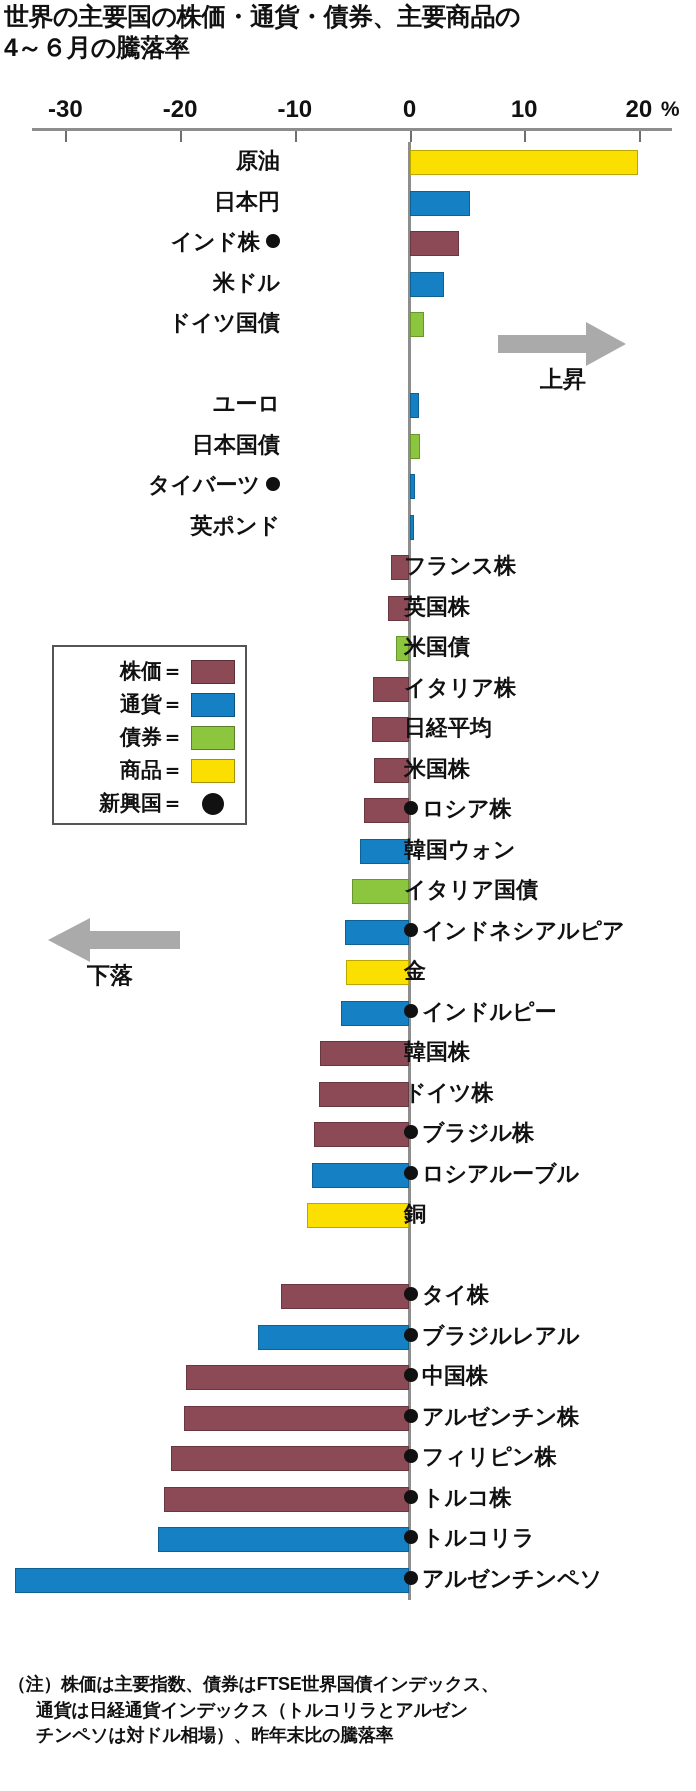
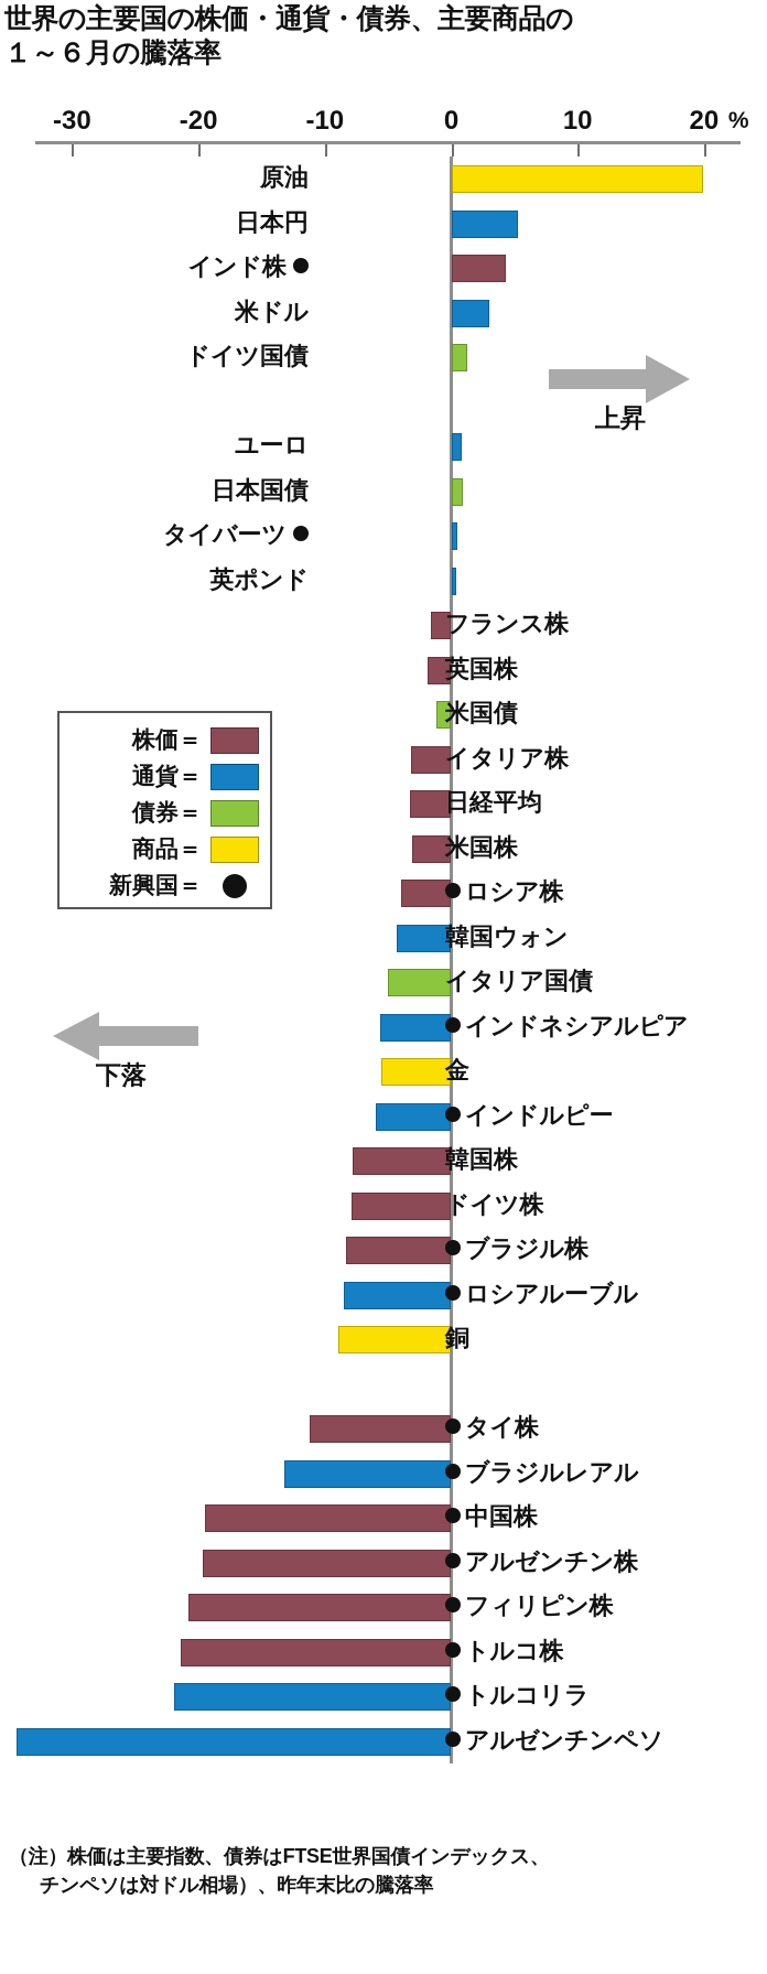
  世界の主要国の株価・通貨・債券、主要商品の
- 4～６月の騰落率
+ １～６月の騰落率
  -30
  -20
  -10
  0
  10
  20
  %
  原油
  日本円
  インド株
  米ドル
  ドイツ国債
  ユーロ
  日本国債
  タイバーツ
  英ポンド
  フランス株
  英国株
  米国債
  イタリア株
  日経平均
  米国株
  ロシア株
  韓国ウォン
  イタリア国債
  インドネシアルピア
  金
  インドルピー
  韓国株
  ドイツ株
  ブラジル株
  ロシアルーブル
  銅
  タイ株
  ブラジルレアル
  中国株
  アルゼンチン株
  フィリピン株
  トルコ株
  トルコリラ
  アルゼンチンペソ
  株価＝
  通貨＝
  債券＝
  商品＝
  新興国＝
  上昇
  下落
  （注）株価は主要指数、債券はFTSE世界国債インデックス、
- 通貨は日経通貨インデックス（トルコリラとアルゼン
  チンペソは対ドル相場）、昨年末比の騰落率
